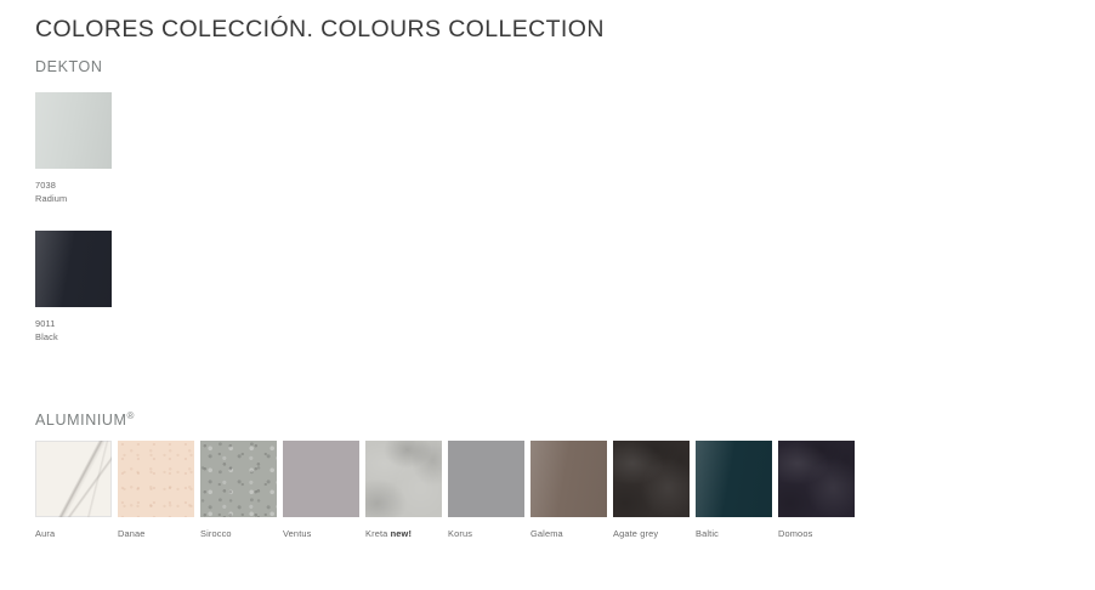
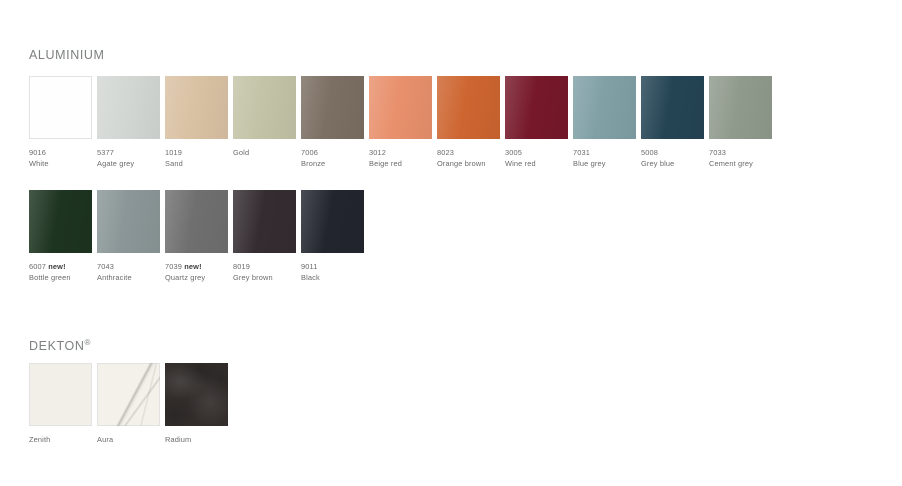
- COLORES COLECCIÓN. COLOURS COLLECTION
- DEKTON
+ ALUMINIUM
+ 9016
+ White
- 7038
+ 5377
- Radium
+ Agate grey
+ 1019
+ Sand
+ Gold
+ 7006
+ Bronze
+ 3012
+ Beige red
+ 8023
+ Orange brown
+ 3005
+ Wine red
+ 7031
+ Blue grey
+ 5008
+ Grey blue
+ 7033
+ Cement grey
+ 6007 new!
+ Bottle green
+ 7043
+ Anthracite
+ 7039 new!
+ Quartz grey
+ 8019
+ Grey brown
  9011
  Black
- ALUMINIUM®
+ DEKTON®
+ Zenith
  Aura
- Danae
- Sirocco
- Ventus
- Kreta new!
- Korus
- Galema
- Agate grey
+ Radium
- Baltic
- Domoos
